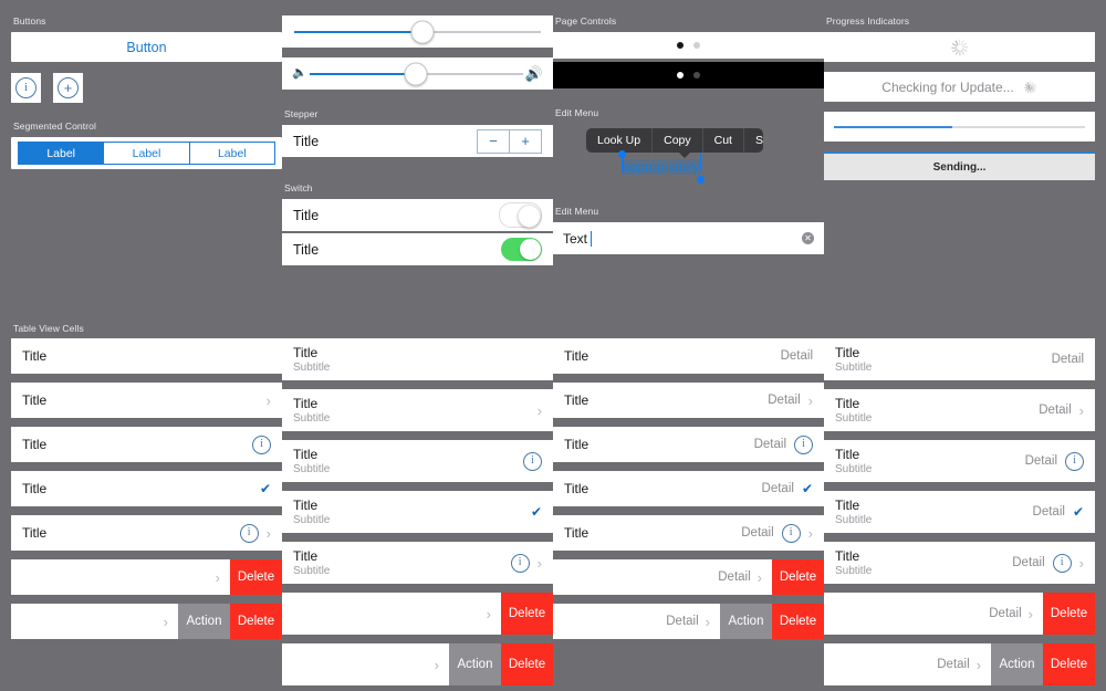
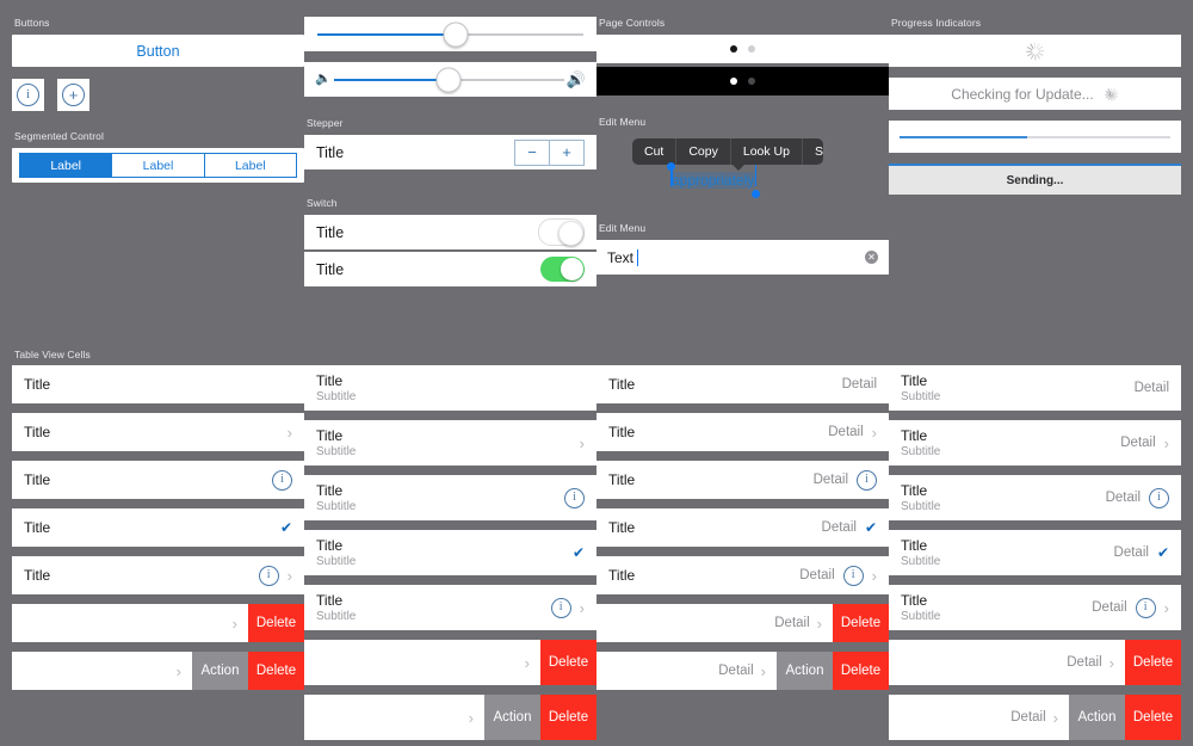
  Buttons
  Button
  i
  +
  Segmented Control
  Label
  Label
  Label
  🔈
  🔊
  Stepper
  Title
  −
  +
  Switch
  Title
  Title
  Page Controls
  Edit Menu
- Look Up
+ Cut
  Copy
- Cut
+ Look Up
  appropriately
  Edit Menu
  Text
  ✕
  Progress Indicators
  Checking for Update...
  Sending...
  Table View Cells
  Title
  Title
  ›
  Title
  i
  Title
  ✔
  Title
  i
  ›
  ›
  Delete
  ›
  Action
  Delete
  Title
  Subtitle
  Title
  Subtitle
  ›
  Title
  Subtitle
  i
  Title
  Subtitle
  ✔
  Title
  Subtitle
  i
  ›
  ›
  Delete
  ›
  Action
  Delete
  Title
  Detail
  Title
  Detail
  ›
  Title
  Detail
  i
  Title
  Detail
  ✔
  Title
  Detail
  i
  ›
  Detail
  ›
  Delete
  Detail
  ›
  Action
  Delete
  Title
  Subtitle
  Detail
  Title
  Subtitle
  Detail
  ›
  Title
  Subtitle
  Detail
  i
  Title
  Subtitle
  Detail
  ✔
  Title
  Subtitle
  Detail
  i
  ›
  Detail
  ›
  Delete
  Detail
  ›
  Action
  Delete
